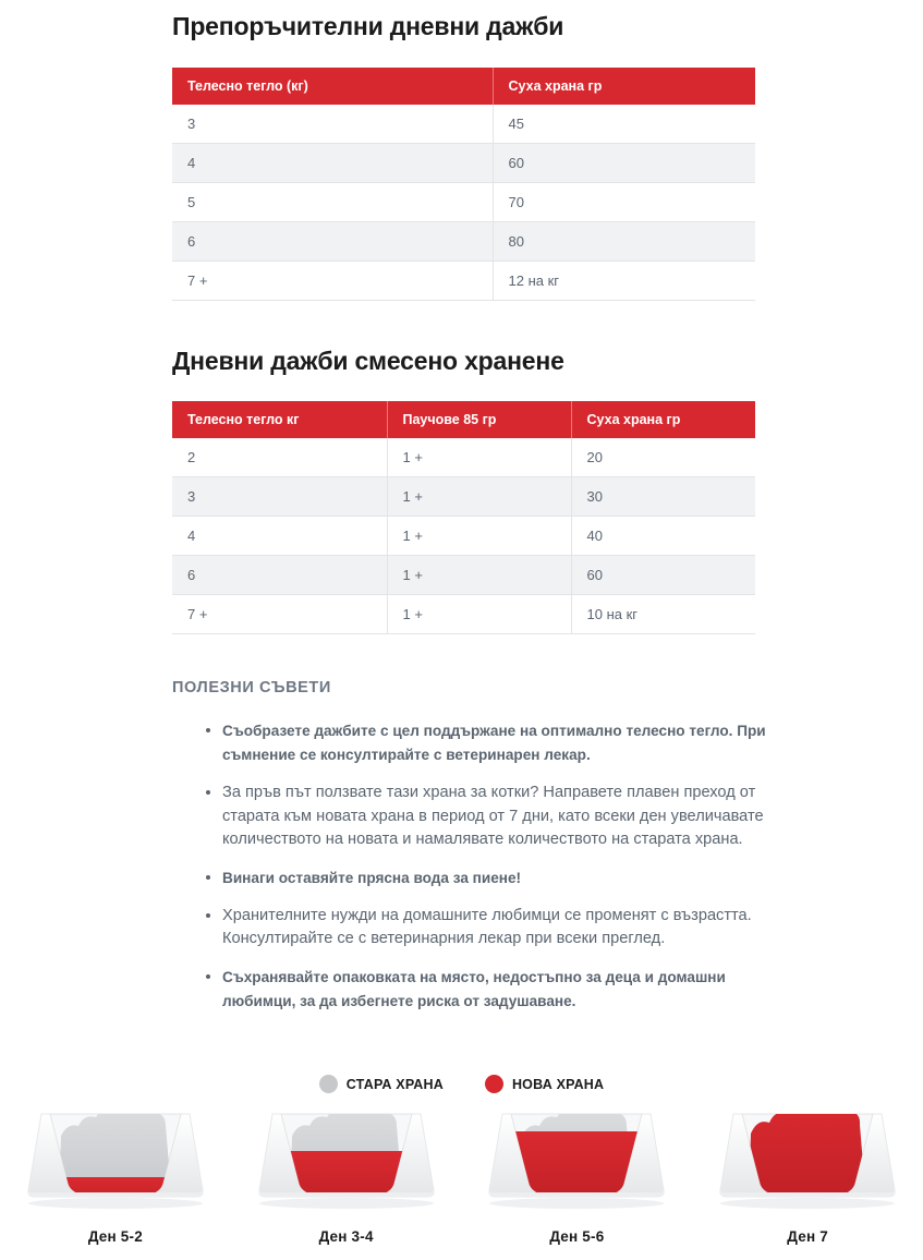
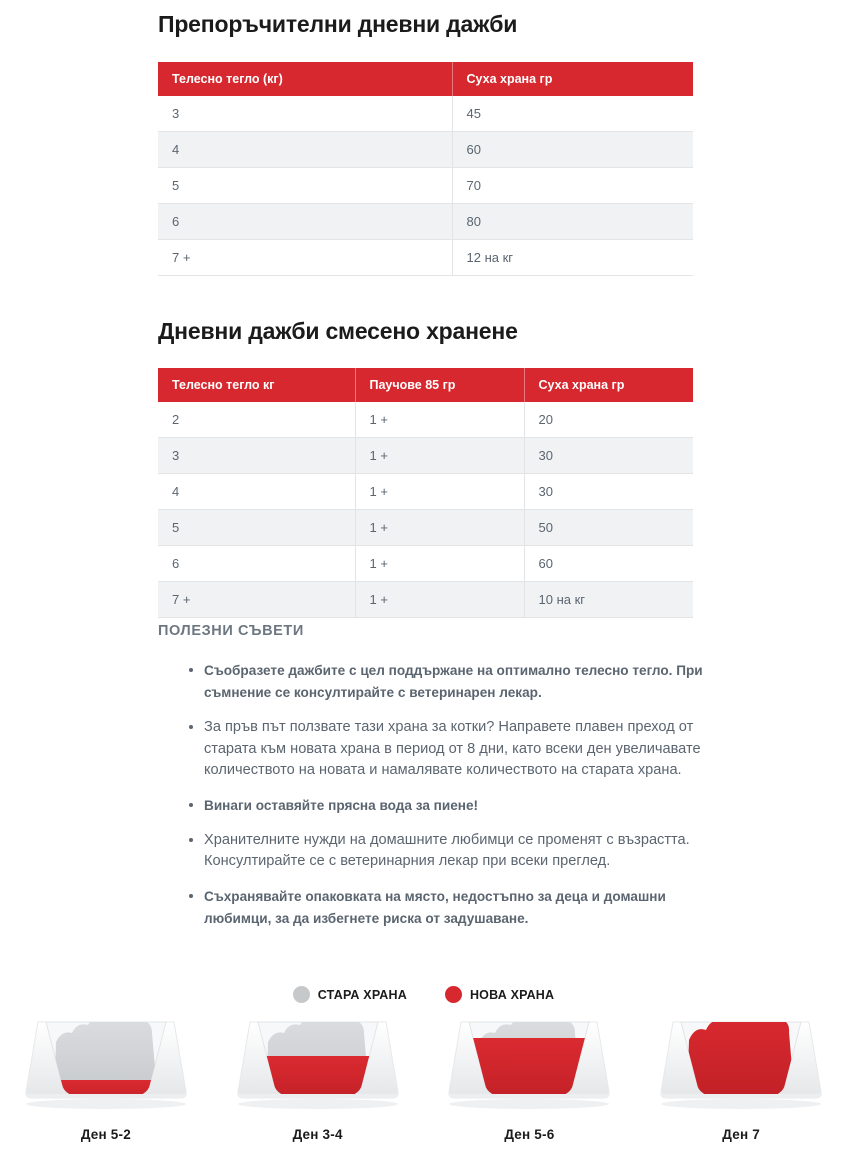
  Препоръчителни дневни дажби
  Телесно тегло (кг)	Суха храна гр
  3	45
  4	60
  5	70
  6	80
  7 +	12 на кг
  Дневни дажби смесено хранене
  Телесно тегло кг	Паучове 85 гр	Суха храна гр
  2	1 +	20
  3	1 +	30
- 4	1 +	40
+ 4	1 +	30
+ 5	1 +	50
  6	1 +	60
  7 +	1 +	10 на кг
  ПОЛЕЗНИ СЪВЕТИ
  Съобразете дажбите с цел поддържане на оптимално телесно тегло. При съмнение се консултирайте с ветеринарен лекар.
- За пръв път ползвате тази храна за котки? Направете плавен преход от старата към новата храна в период от 7 дни, като всеки ден увеличавате количеството на новата и намалявате количеството на старата храна.
+ За пръв път ползвате тази храна за котки? Направете плавен преход от старата към новата храна в период от 8 дни, като всеки ден увеличавате количеството на новата и намалявате количеството на старата храна.
  Винаги оставяйте прясна вода за пиене!
  Хранителните нужди на домашните любимци се променят с възрастта. Консултирайте се с ветеринарния лекар при всеки преглед.
  Съхранявайте опаковката на място, недостъпно за деца и домашни любимци, за да избегнете риска от задушаване.
  СТАРА ХРАНА
  НОВА ХРАНА
  Ден 5-2
  Ден 3-4
  Ден 5-6
  Ден 7
